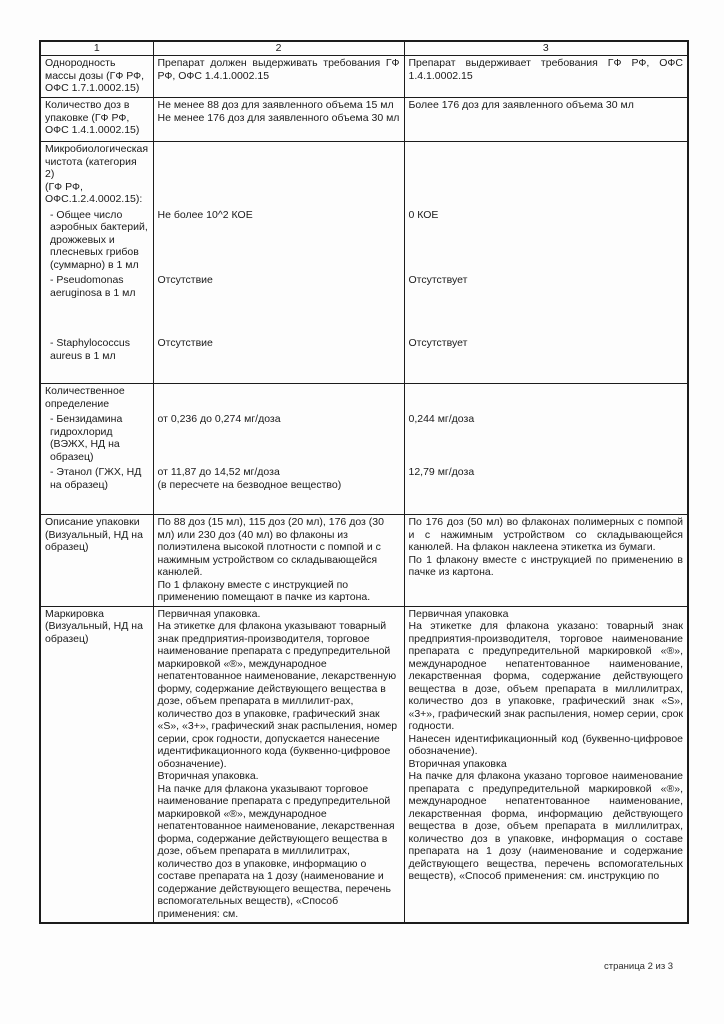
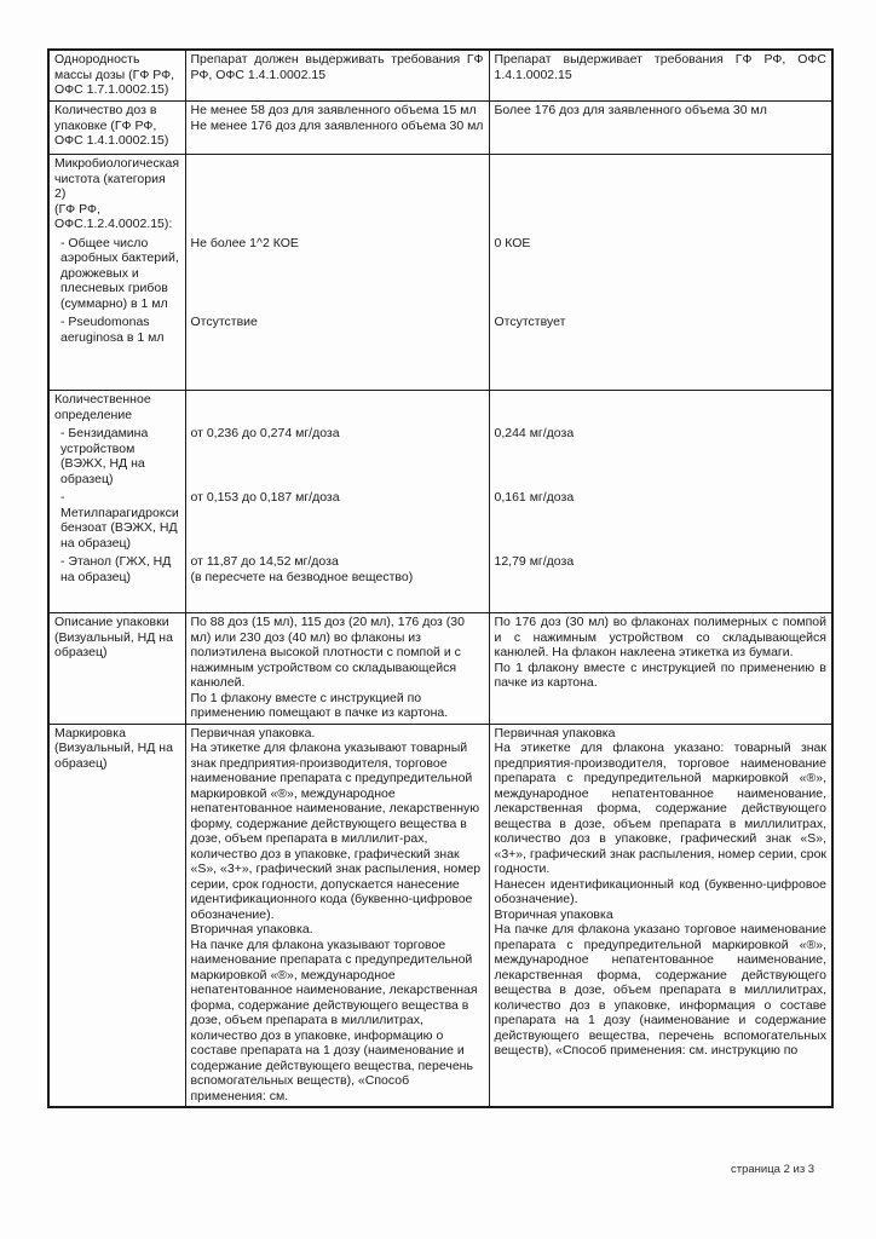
- 1	2	3
  Однородность массы дозы (ГФ РФ, ОФС 1.7.1.0002.15)	Препарат должен выдерживать требования ГФ РФ, ОФС 1.4.1.0002.15	Препарат выдерживает требования ГФ РФ, ОФС 1.4.1.0002.15
- Количество доз в упаковке (ГФ РФ, ОФС 1.4.1.0002.15)	Не менее 88 доз для заявленного объема 15 мл Не менее 176 доз для заявленного объема 30 мл	Более 176 доз для заявленного объема 30 мл
+ Количество доз в упаковке (ГФ РФ, ОФС 1.4.1.0002.15)	Не менее 58 доз для заявленного объема 15 мл Не менее 176 доз для заявленного объема 30 мл	Более 176 доз для заявленного объема 30 мл
  Микробиологическая чистота (категория 2) (ГФ РФ, ОФС.1.2.4.0002.15):
- - Общее число аэробных бактерий, дрожжевых и плесневых грибов (суммарно) в 1 мл	Не более 10^2 КОЕ	0 КОЕ
+ - Общее число аэробных бактерий, дрожжевых и плесневых грибов (суммарно) в 1 мл	Не более 1^2 КОЕ	0 КОЕ
  - Pseudomonas aeruginosa в 1 мл	Отсутствие	Отсутствует
- - Staphylococcus aureus в 1 мл	Отсутствие	Отсутствует
  Количественное определение
- - Бензидамина гидрохлорид (ВЭЖХ, НД на образец)	от 0,236 до 0,274 мг/доза	0,244 мг/доза
+ - Бензидамина устройством (ВЭЖХ, НД на образец)	от 0,236 до 0,274 мг/доза	0,244 мг/доза
+ - Метилпарагидроксибензоат (ВЭЖХ, НД на образец)	от 0,153 до 0,187 мг/доза	0,161 мг/доза
  - Этанол (ГЖХ, НД на образец)	от 11,87 до 14,52 мг/доза (в пересчете на безводное вещество)	12,79 мг/доза
- Описание упаковки (Визуальный, НД на образец)	По 88 доз (15 мл), 115 доз (20 мл), 176 доз (30 мл) или 230 доз (40 мл) во флаконы из полиэтилена высокой плотности с помпой и с нажимным устройством со складывающейся канюлей. По 1 флакону вместе с инструкцией по применению помещают в пачке из картона.	По 176 доз (50 мл) во флаконах полимерных с помпой и с нажимным устройством со складывающейся канюлей. На флакон наклеена этикетка из бумаги. По 1 флакону вместе с инструкцией по применению в пачке из картона.
+ Описание упаковки (Визуальный, НД на образец)	По 88 доз (15 мл), 115 доз (20 мл), 176 доз (30 мл) или 230 доз (40 мл) во флаконы из полиэтилена высокой плотности с помпой и с нажимным устройством со складывающейся канюлей. По 1 флакону вместе с инструкцией по применению помещают в пачке из картона.	По 176 доз (30 мл) во флаконах полимерных с помпой и с нажимным устройством со складывающейся канюлей. На флакон наклеена этикетка из бумаги. По 1 флакону вместе с инструкцией по применению в пачке из картона.
- Маркировка (Визуальный, НД на образец)	Первичная упаковка. На этикетке для флакона указывают товарный знак предприятия-производителя, торговое наименование препарата с предупредительной маркировкой «®», международное непатентованное наименование, лекарственную форму, содержание действующего вещества в дозе, объем препарата в миллилит-рах, количество доз в упаковке, графический знак «S», «3+», графический знак распыления, номер серии, срок годности, допускается нанесение идентификационного кода (буквенно-цифровое обозначение). Вторичная упаковка. На пачке для флакона указывают торговое наименование препарата с предупредительной маркировкой «®», международное непатентованное наименование, лекарственная форма, содержание действующего вещества в дозе, объем препарата в миллилитрах, количество доз в упаковке, информацию о составе препарата на 1 дозу (наименование и содержание действующего вещества, перечень вспомогательных веществ), «Способ применения: см.	Первичная упаковка На этикетке для флакона указано: товарный знак предприятия-производителя, торговое наименование препарата с предупредительной маркировкой «®», международное непатентованное наименование, лекарственная форма, содержание действующего вещества в дозе, объем препарата в миллилитрах, количество доз в упаковке, графический знак «S», «3+», графический знак распыления, номер серии, срок годности. Нанесен идентификационный код (буквенно-цифровое обозначение). Вторичная упаковка На пачке для флакона указано торговое наименование препарата с предупредительной маркировкой «®», международное непатентованное наименование, лекарственная форма, информацию действующего вещества в дозе, объем препарата в миллилитрах, количество доз в упаковке, информация о составе препарата на 1 дозу (наименование и содержание действующего вещества, перечень вспомогательных веществ), «Способ применения: см. инструкцию по
+ Маркировка (Визуальный, НД на образец)	Первичная упаковка. На этикетке для флакона указывают товарный знак предприятия-производителя, торговое наименование препарата с предупредительной маркировкой «®», международное непатентованное наименование, лекарственную форму, содержание действующего вещества в дозе, объем препарата в миллилит-рах, количество доз в упаковке, графический знак «S», «3+», графический знак распыления, номер серии, срок годности, допускается нанесение идентификационного кода (буквенно-цифровое обозначение). Вторичная упаковка. На пачке для флакона указывают торговое наименование препарата с предупредительной маркировкой «®», международное непатентованное наименование, лекарственная форма, содержание действующего вещества в дозе, объем препарата в миллилитрах, количество доз в упаковке, информацию о составе препарата на 1 дозу (наименование и содержание действующего вещества, перечень вспомогательных веществ), «Способ применения: см.	Первичная упаковка На этикетке для флакона указано: товарный знак предприятия-производителя, торговое наименование препарата с предупредительной маркировкой «®», международное непатентованное наименование, лекарственная форма, содержание действующего вещества в дозе, объем препарата в миллилитрах, количество доз в упаковке, графический знак «S», «3+», графический знак распыления, номер серии, срок годности. Нанесен идентификационный код (буквенно-цифровое обозначение). Вторичная упаковка На пачке для флакона указано торговое наименование препарата с предупредительной маркировкой «®», международное непатентованное наименование, лекарственная форма, содержание действующего вещества в дозе, объем препарата в миллилитрах, количество доз в упаковке, информация о составе препарата на 1 дозу (наименование и содержание действующего вещества, перечень вспомогательных веществ), «Способ применения: см. инструкцию по
  страница 2 из 3
